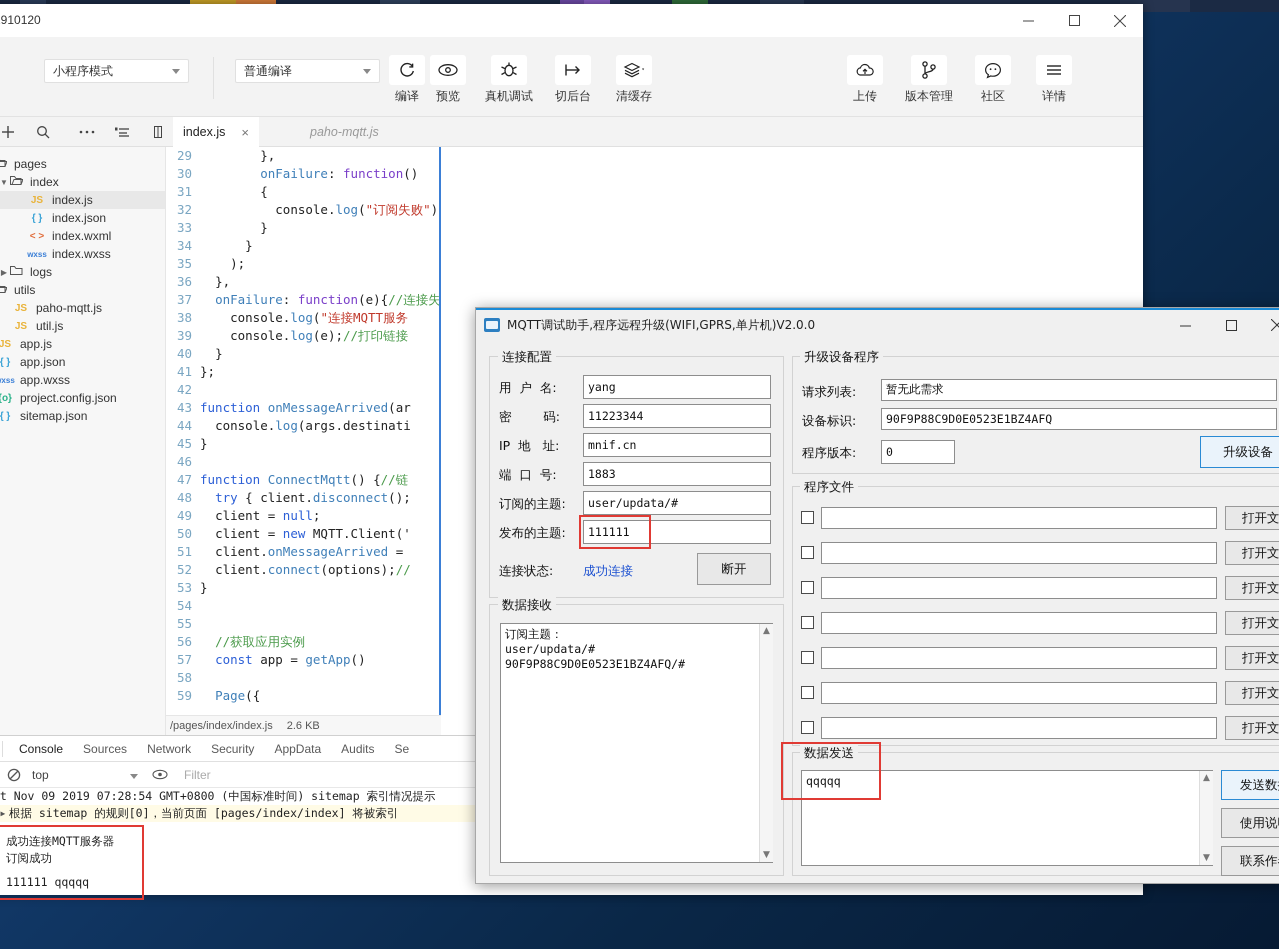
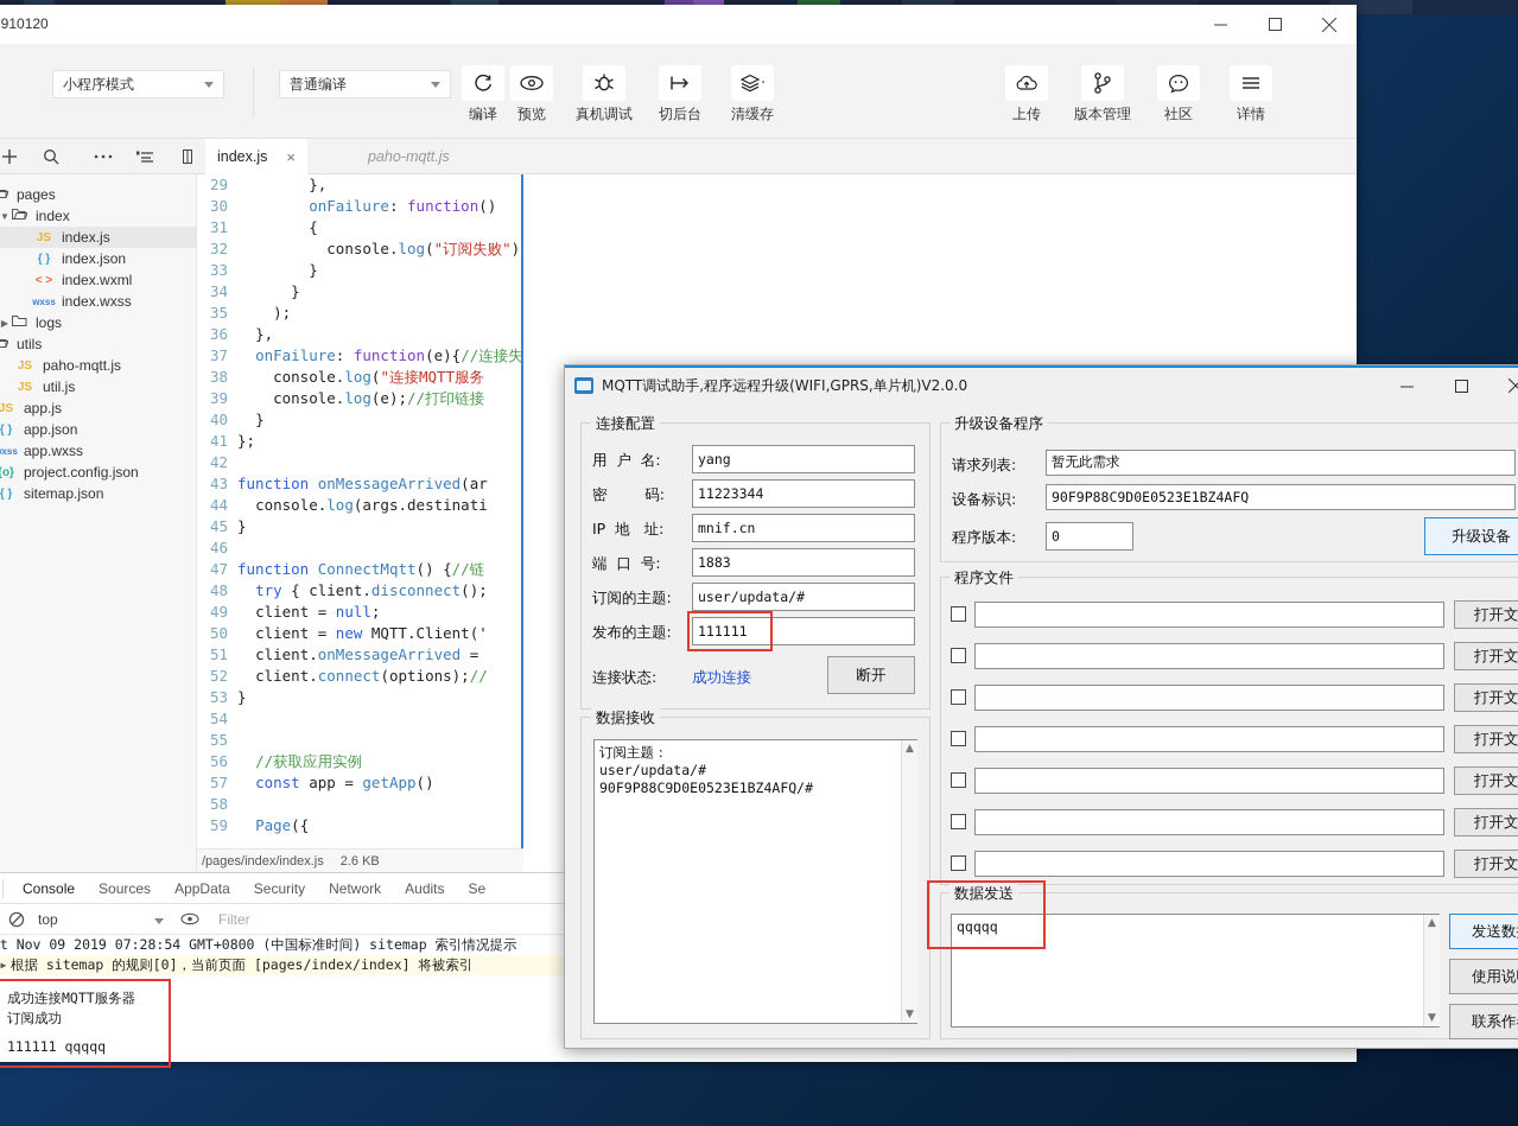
  小程序模式
  普通编译
  编译
  预览
  真机调试
  切后台
  清缓存
  上传
  版本管理
  社区
  详情
  index.js
  ×
  paho-mqtt.js
  pages
  ▼
  index
  JS
  index.js
  { }
  index.json
  < >
  index.wxml
  wxss
  index.wxss
  ▶
  logs
  utils
  JS
  paho-mqtt.js
  JS
  util.js
  JS
  app.js
  { }
  app.json
  xss
  app.wxss
  {o}
  project.config.json
  { }
  sitemap.json
  29 },
  30 onFailure: function()
  31 {
  32 console.log("订阅失败")
  33 }
  34 }
  35 );
  36 },
  37 onFailure: function(e){//连接失
  38 console.log("连接MQTT服务
  39 console.log(e);//打印链接
  40 }
  41 };
  42
  43 function onMessageArrived(ar
  44 console.log(args.destinati
  45 }
  46
  47 function ConnectMqtt() {//链
  48 try { client.disconnect();
  49 client = null;
  50 client = new MQTT.Client('
  51 client.onMessageArrived =
  52 client.connect(options);//
  53 }
  54
  55
  56 //获取应用实例
  57 const app = getApp()
  58
  59 Page({
  /pages/index/index.js
  2.6 KB
  Console
  Sources
- Network
+ AppData
  Security
- AppData
+ Network
  Audits
  Se
  top
  Filter
  t Nov 09 2019 07:28:54 GMT+0800 (中国标准时间) sitemap 索引情况提示
  ▶
  根据 sitemap 的规则[0]，当前页面 [pages/index/index] 将被索引
  成功连接MQTT服务器
  订阅成功
  111111 qqqqq
  MQTT调试助手,程序远程升级(WIFI,GPRS,单片机)V2.0.0
  连接配置
  用 户 名:
  yang
  密 码:
  11223344
  IP 地 址:
  mnif.cn
  端 口 号:
  1883
  订阅的主题:
  user/updata/#
  发布的主题:
  111111
  连接状态:
  成功连接
  断开
  数据接收
  订阅主题：
  user/updata/#
  90F9P88C9D0E0523E1BZ4AFQ/#
  ▲
  ▼
  升级设备程序
  请求列表:
  暂无此需求
  设备标识:
  90F9P88C9D0E0523E1BZ4AFQ
  程序版本:
  0
  升级设备
  程序文件
  打开文
  打开文
  打开文
  打开文
  打开文
  打开文
  打开文
  数据发送
  qqqqq
  ▲
  ▼
  发送数
  使用说
  联系作
